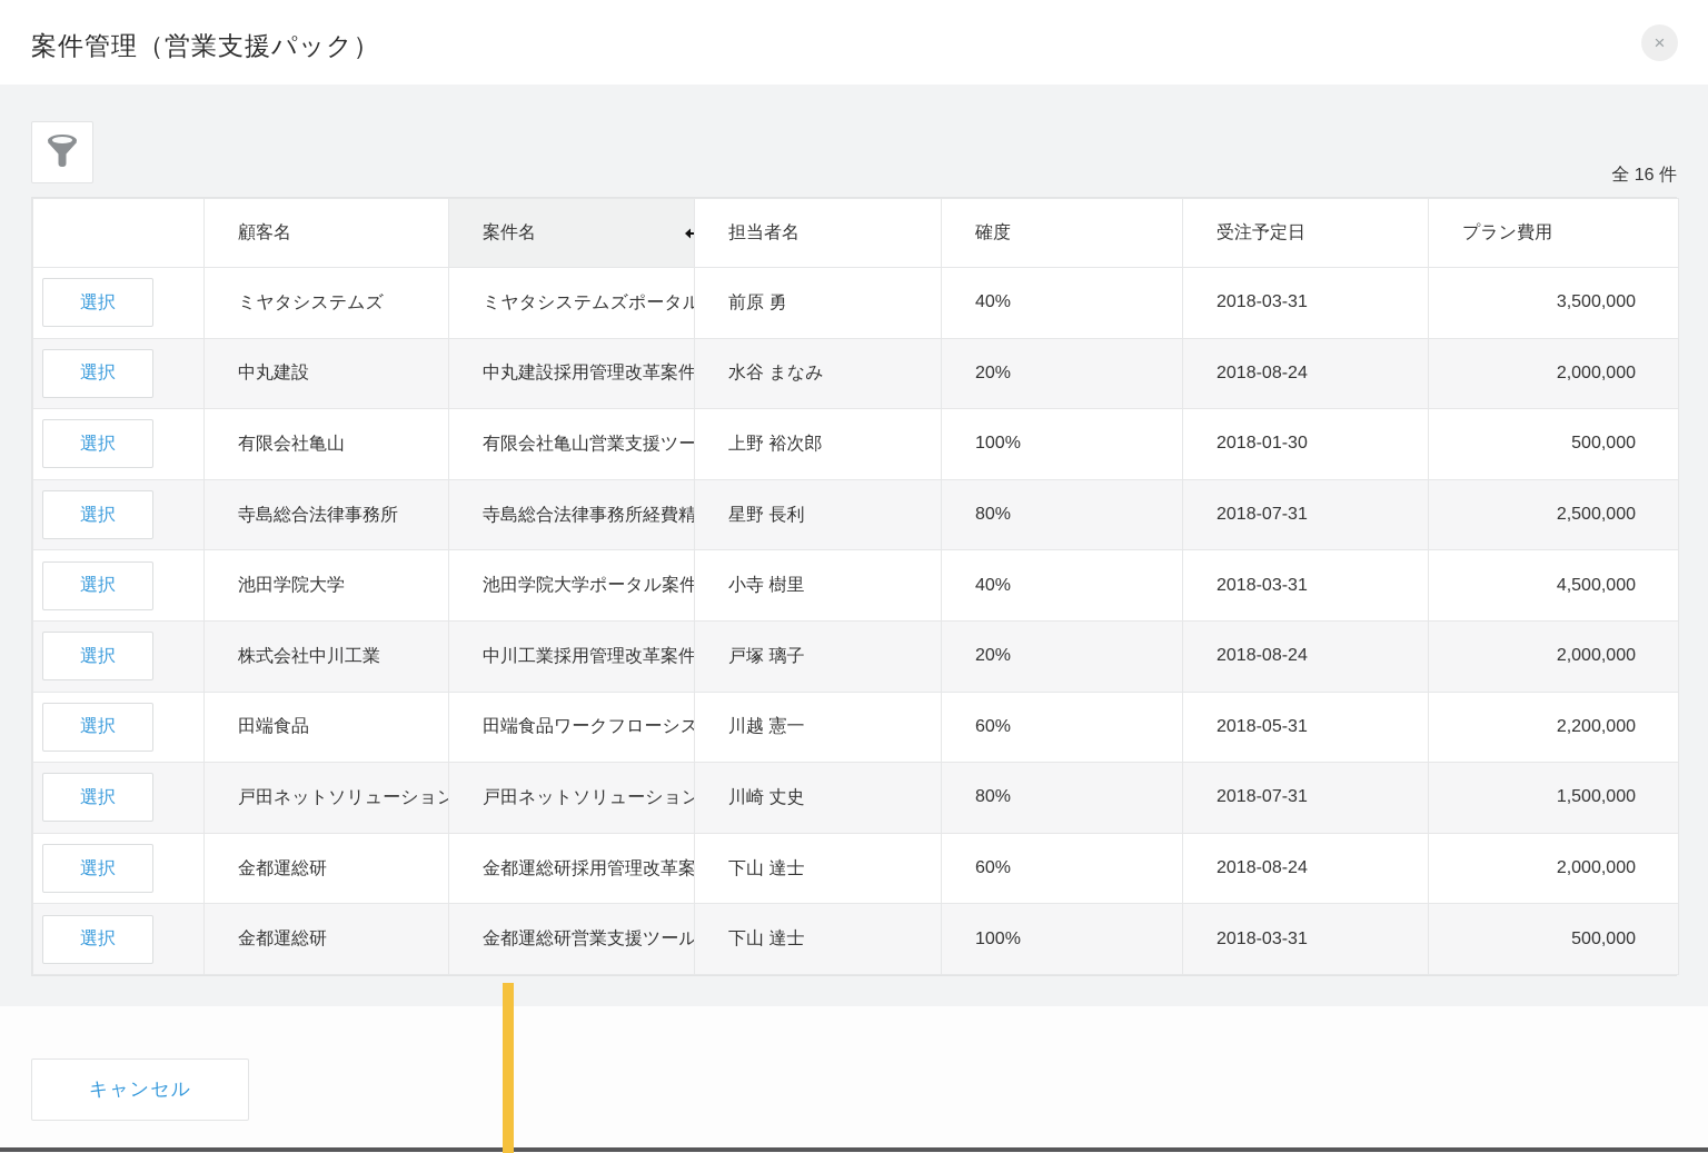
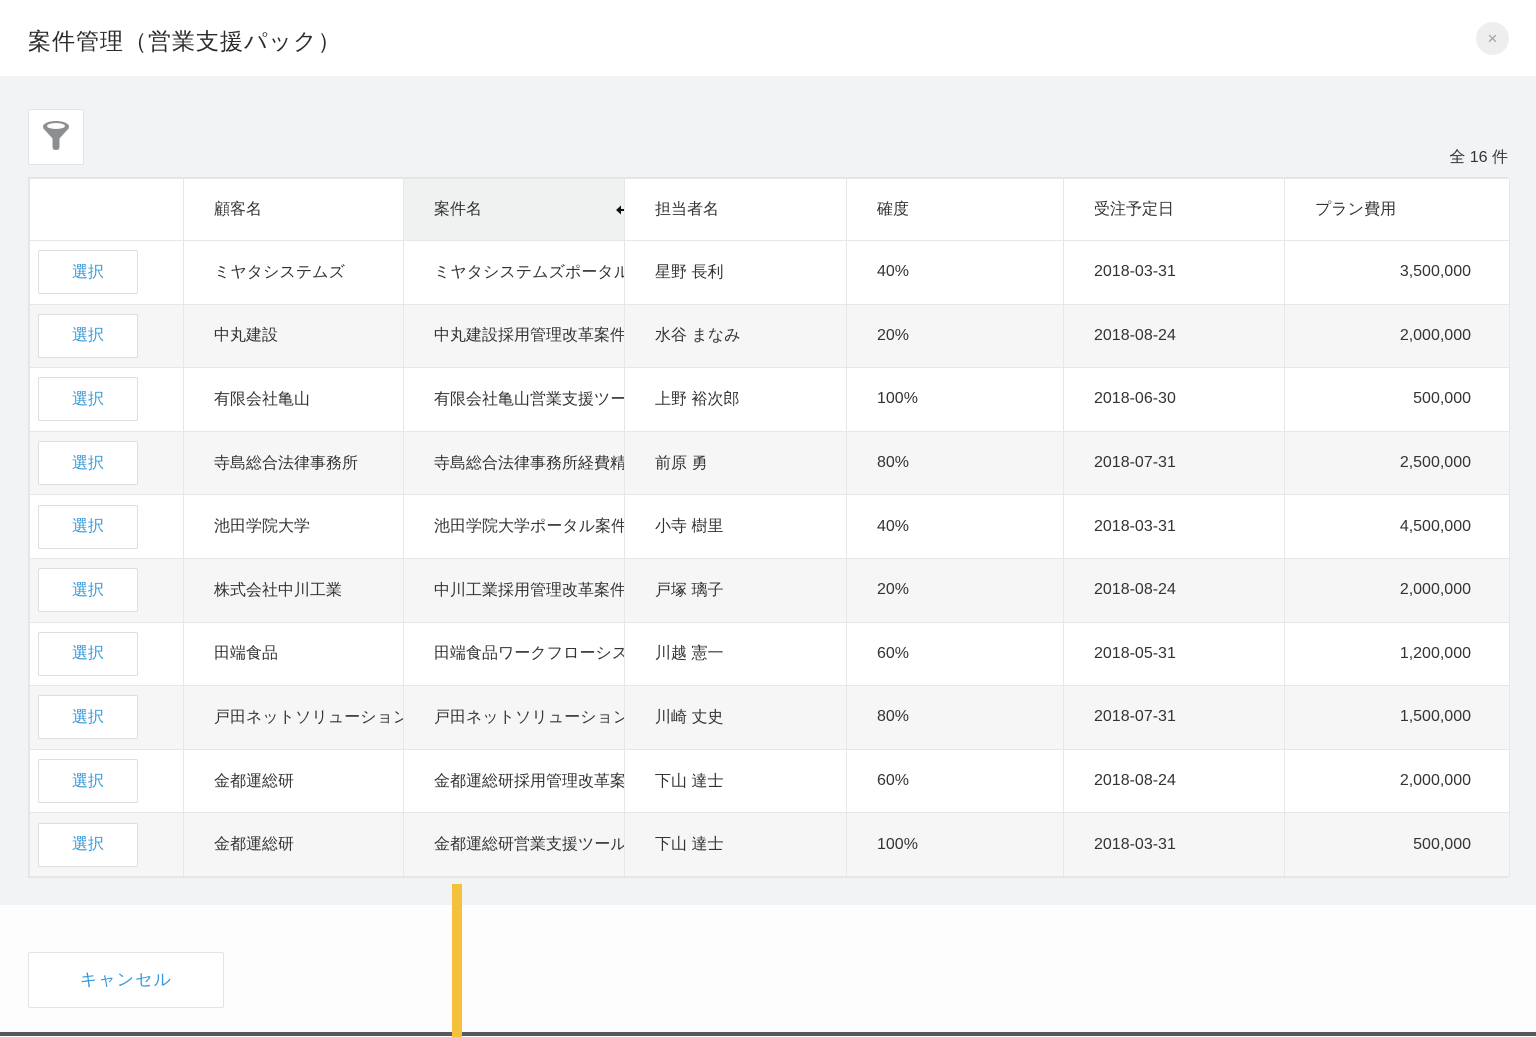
  案件管理（営業支援パック）
  ×
  全 16 件
  	顧客名	案件名	担当者名	確度	受注予定日	プラン費用
- 選択	ミヤタシステムズ	ミヤタシステムズポータル	前原 勇	40%	2018-03-31	3,500,000
+ 選択	ミヤタシステムズ	ミヤタシステムズポータル	星野 長利	40%	2018-03-31	3,500,000
  選択	中丸建設	中丸建設採用管理改革案件	水谷 まなみ	20%	2018-08-24	2,000,000
- 選択	有限会社亀山	有限会社亀山営業支援ツー	上野 裕次郎	100%	2018-01-30	500,000
+ 選択	有限会社亀山	有限会社亀山営業支援ツー	上野 裕次郎	100%	2018-06-30	500,000
- 選択	寺島総合法律事務所	寺島総合法律事務所経費精	星野 長利	80%	2018-07-31	2,500,000
+ 選択	寺島総合法律事務所	寺島総合法律事務所経費精	前原 勇	80%	2018-07-31	2,500,000
  選択	池田学院大学	池田学院大学ポータル案件	小寺 樹里	40%	2018-03-31	4,500,000
  選択	株式会社中川工業	中川工業採用管理改革案件	戸塚 璃子	20%	2018-08-24	2,000,000
- 選択	田端食品	田端食品ワークフローシス	川越 憲一	60%	2018-05-31	2,200,000
+ 選択	田端食品	田端食品ワークフローシス	川越 憲一	60%	2018-05-31	1,200,000
  選択	戸田ネットソリューション	戸田ネットソリューション	川崎 丈史	80%	2018-07-31	1,500,000
  選択	金都運総研	金都運総研採用管理改革案	下山 達士	60%	2018-08-24	2,000,000
  選択	金都運総研	金都運総研営業支援ツール	下山 達士	100%	2018-03-31	500,000
  キャンセル
